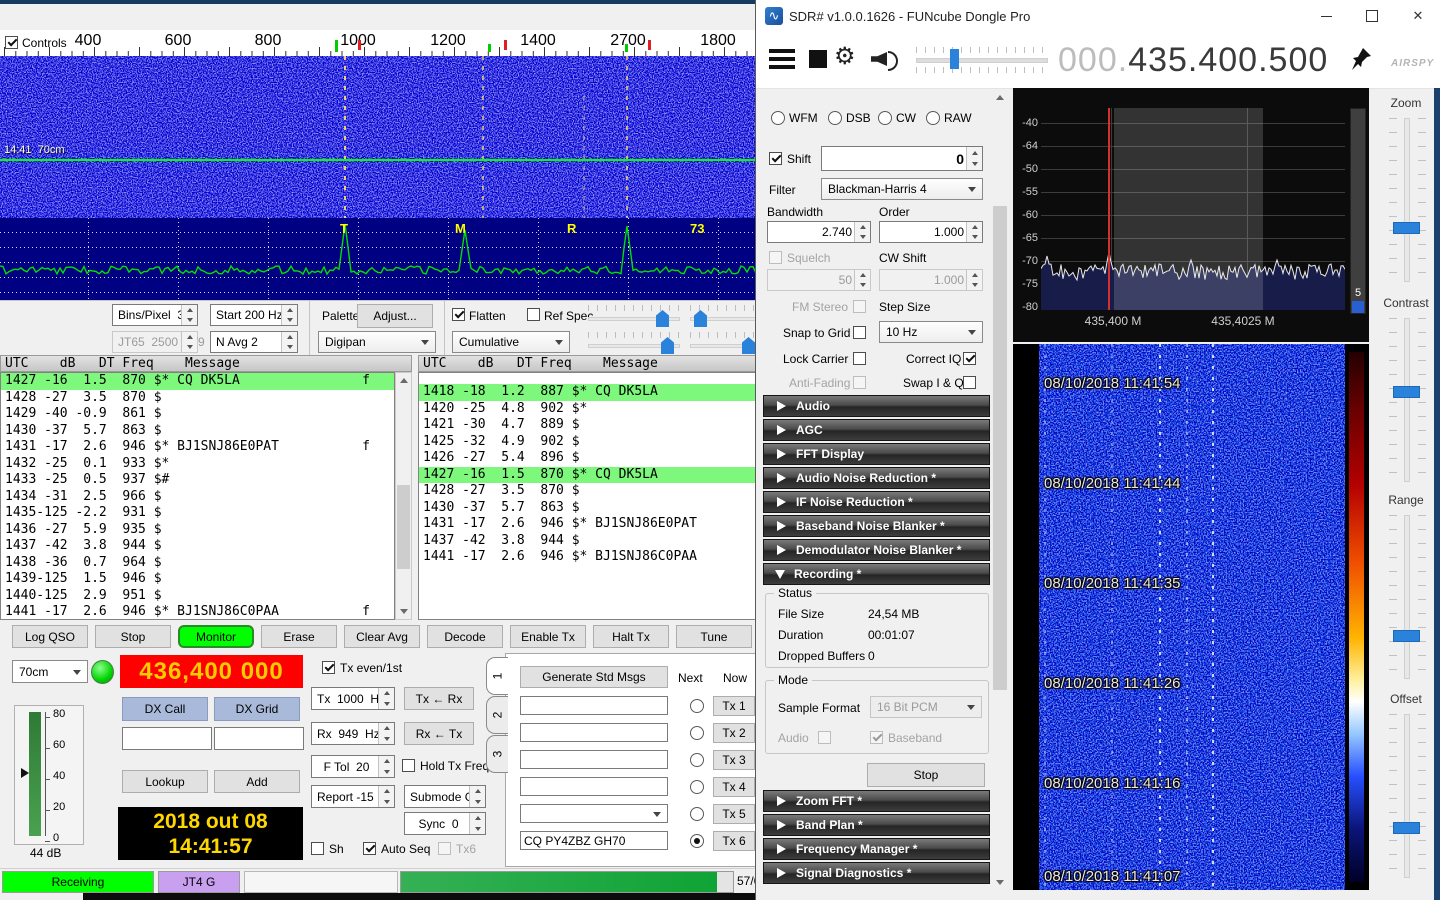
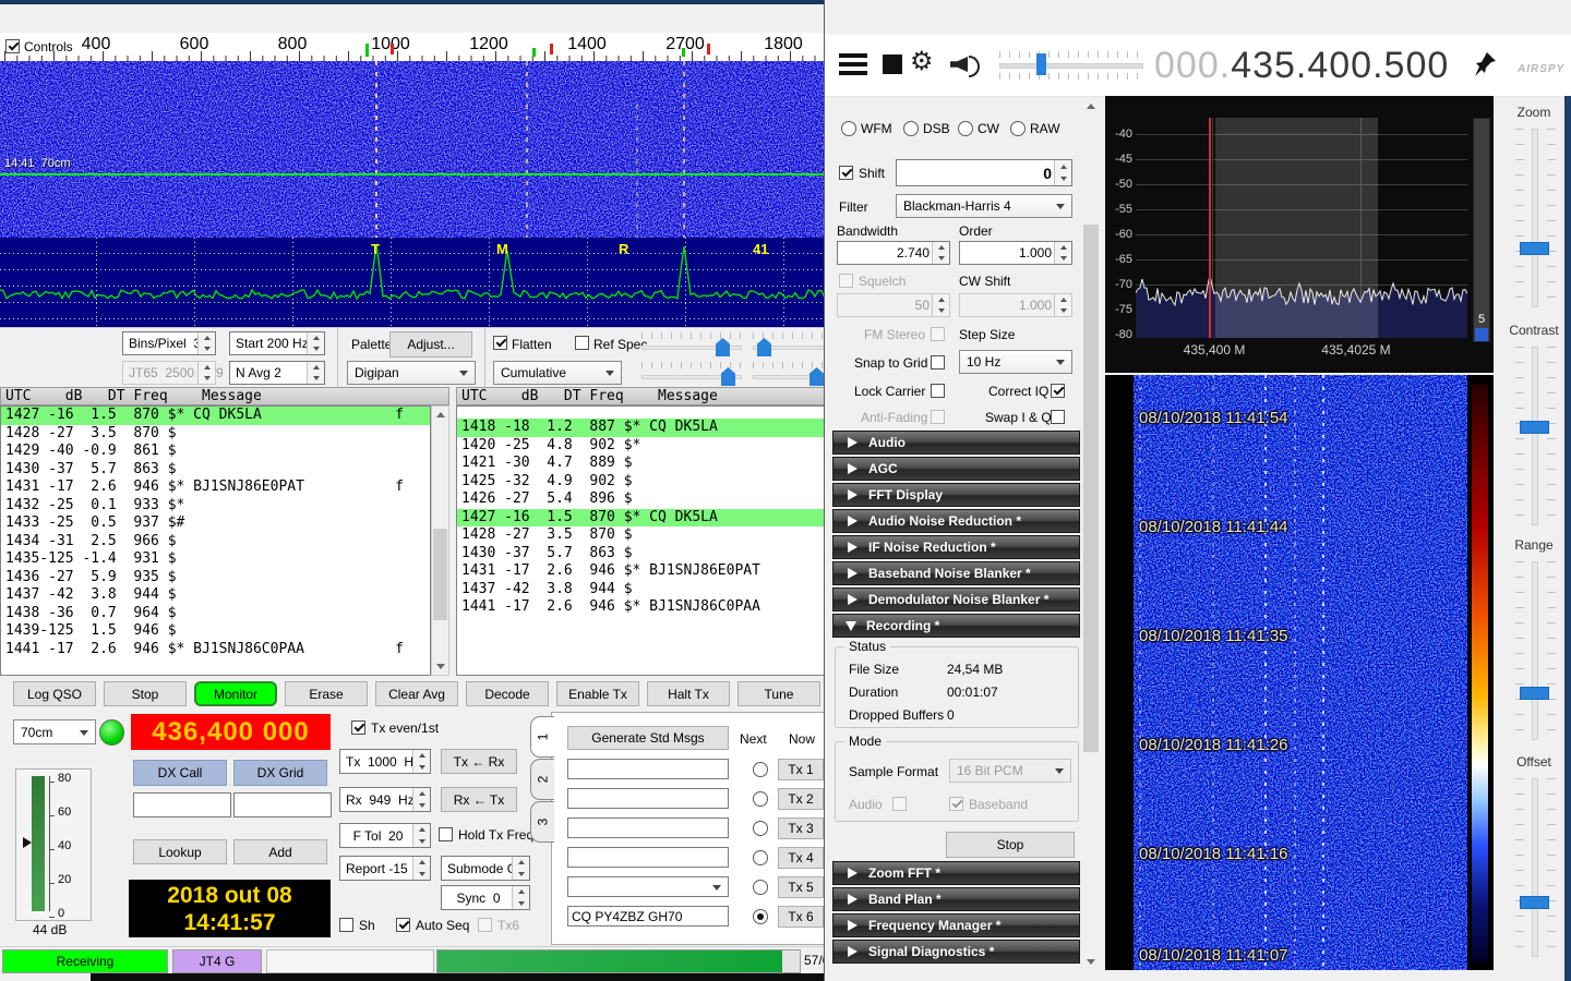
  Controls
  400
  600
  800
  1000
  1200
  1400
  2700
  1800
  14:41 70cm
  T
  M
  R
- 73
+ 41
  Bins/Pixel
  Start 200 Hz
  JT65 25009
  N Avg 2
  Palett
  Adjust...
  Digipan
  Flatten
  Ref Spec
  Cumulative
  UTC dB DT Freq Message
  UTC dB DT Freq Message
  1427 -16 1.5 870 $* CQ DK5LA
  f
  1428 -27 3.5 870 $
  1429 -40 -0.9 861 $
  1430 -37 5.7 863 $
  1431 -17 2.6 946 $* BJ1SNJ86E0PAT
  f
  1432 -25 0.1 933 $*
  1433 -25 0.5 937 $#
  1434 -31 2.5 966 $
- 1435-125 -2.2 931 $
+ 1435-125 -1.4 931 $
  1436 -27 5.9 935 $
  1437 -42 3.8 944 $
  1438 -36 0.7 964 $
  1439-125 1.5 946 $
- 1440-125 2.9 951 $
  1441 -17 2.6 946 $* BJ1SNJ86C0PAA
  f
  1418 -18 1.2 887 $* CQ DK5LA
  1420 -25 4.8 902 $*
  1421 -30 4.7 889 $
  1425 -32 4.9 902 $
  1426 -27 5.4 896 $
  1427 -16 1.5 870 $* CQ DK5LA
  1428 -27 3.5 870 $
  1430 -37 5.7 863 $
  1431 -17 2.6 946 $* BJ1SNJ86E0PAT
  1437 -42 3.8 944 $
  1441 -17 2.6 946 $* BJ1SNJ86C0PAA
  Log QSO
  Stop
  Monitor
  Erase
  Clear Avg
  Decode
  Enable Tx
  Halt Tx
  Tune
  70cm
  436,400 000
  Tx even/1st
  DX Call
  DX Grid
  Lookup
  Add
  2018 out 08
  14:41:57
  80
  60
  40
  20
  0
  44 dB
  Tx 1000 H
  Tx ← Rx
  Rx 949 Hz
  Rx ← Tx
  F Tol 20
  Hold Tx Fre
  Report -15
  Submode
  Sync 0
  Sh
  Auto Seq
  Tx6
  Generate Std Msgs
  Next
  Now
  Tx 1
  Tx 2
  Tx 3
  Tx 4
  Tx 5
  CQ PY4ZBZ GH70
  Tx 6
  Receiving
  JT4 G
- ∿
- SDR# v1.0.0.1626 - FUNcube Dongle Pro
- ✕
  ⚙
  000.
  435.400.500
  AIRSPY
  WFM
  DSB
  CW
  RAW
  Shift
  0
  Filter
  Blackman-Harris 4
  Bandwidth
  Order
  2.740
  1.000
  Squelch
  CW Shift
  50
  1.000
  FM Stereo
  Step Size
  Snap to Grid
  10 Hz
  Lock Carrier
  Correct IQ
  Anti-Fading
  Swap I & Q
  Audio
  AGC
  FFT Display
  Audio Noise Reduction *
  IF Noise Reduction *
  Baseband Noise Blanker *
  Demodulator Noise Blanker *
  Recording *
  Status
  File Size
  24,54 MB
  Duration
  00:01:07
  Dropped Buffers
  0
  Mode
  Sample Format
  16 Bit PCM
  Audio
  Baseband
  Stop
  Zoom FFT *
  Band Plan *
  Frequency Manager *
  Signal Diagnostics *
  -40
- -64
+ -45
  -50
  -55
  -60
  -65
  -70
  -75
  -80
  435,400 M
  435,4025 M
  5
  08/10/2018 11:41:54
  08/10/2018 11:41:44
  08/10/2018 11:41:35
  08/10/2018 11:41:26
  08/10/2018 11:41:16
  08/10/2018 11:41:07
  Zoom
  Contrast
  Range
  Offset
